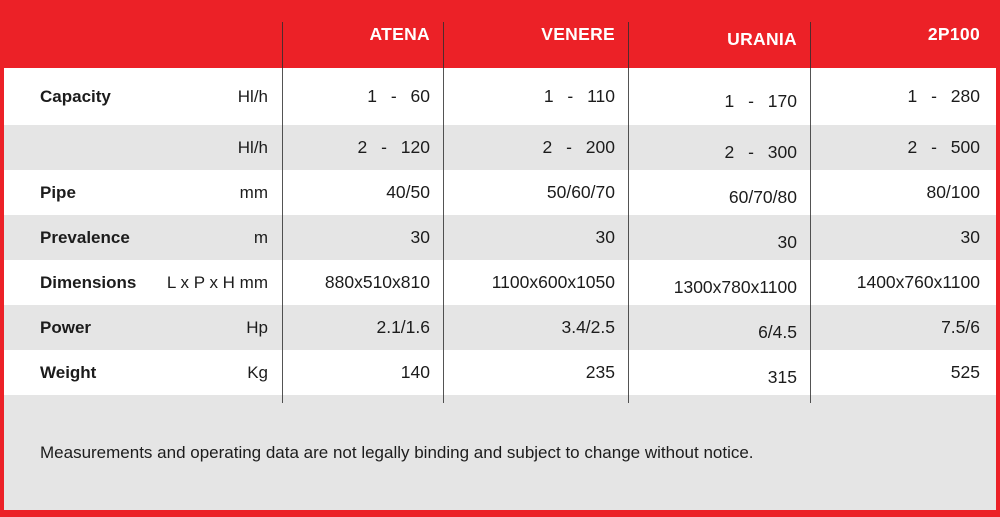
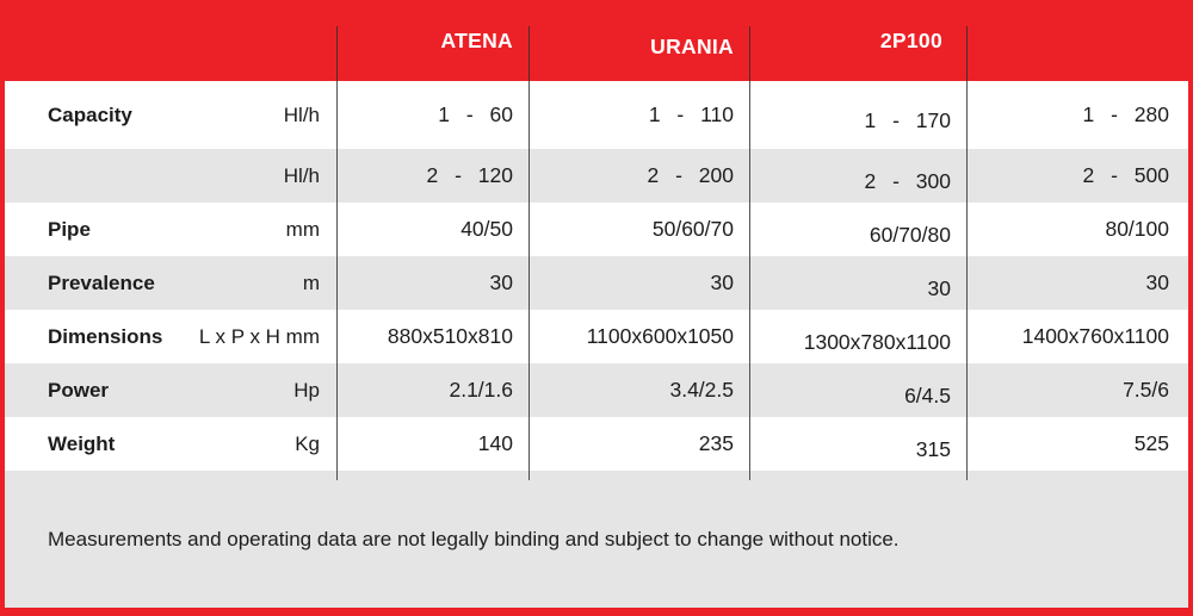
  ATENA
- VENERE
  URANIA
  2P100
  Capacity
  Hl/h
  1 - 60
  1 - 110
  1 - 170
  1 - 280
  Hl/h
  2 - 120
  2 - 200
  2 - 300
  2 - 500
  Pipe
  mm
  40/50
  50/60/70
  60/70/80
  80/100
  Prevalence
  m
  30
  30
  30
  30
  Dimensions
  L x P x H mm
  880x510x810
  1100x600x1050
  1300x780x1100
  1400x760x1100
  Power
  Hp
  2.1/1.6
  3.4/2.5
  6/4.5
  7.5/6
  Weight
  Kg
  140
  235
  315
  525
  Measurements and operating data are not legally binding and subject to change without notice.
